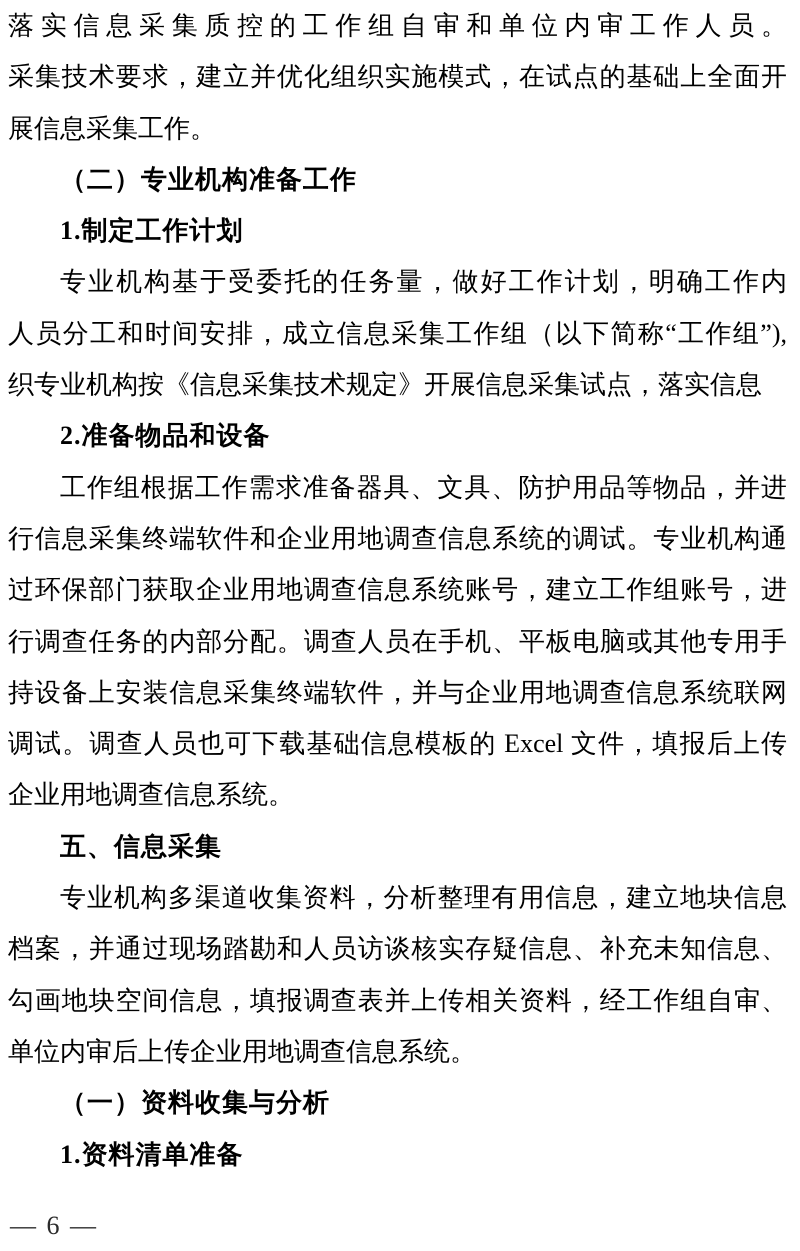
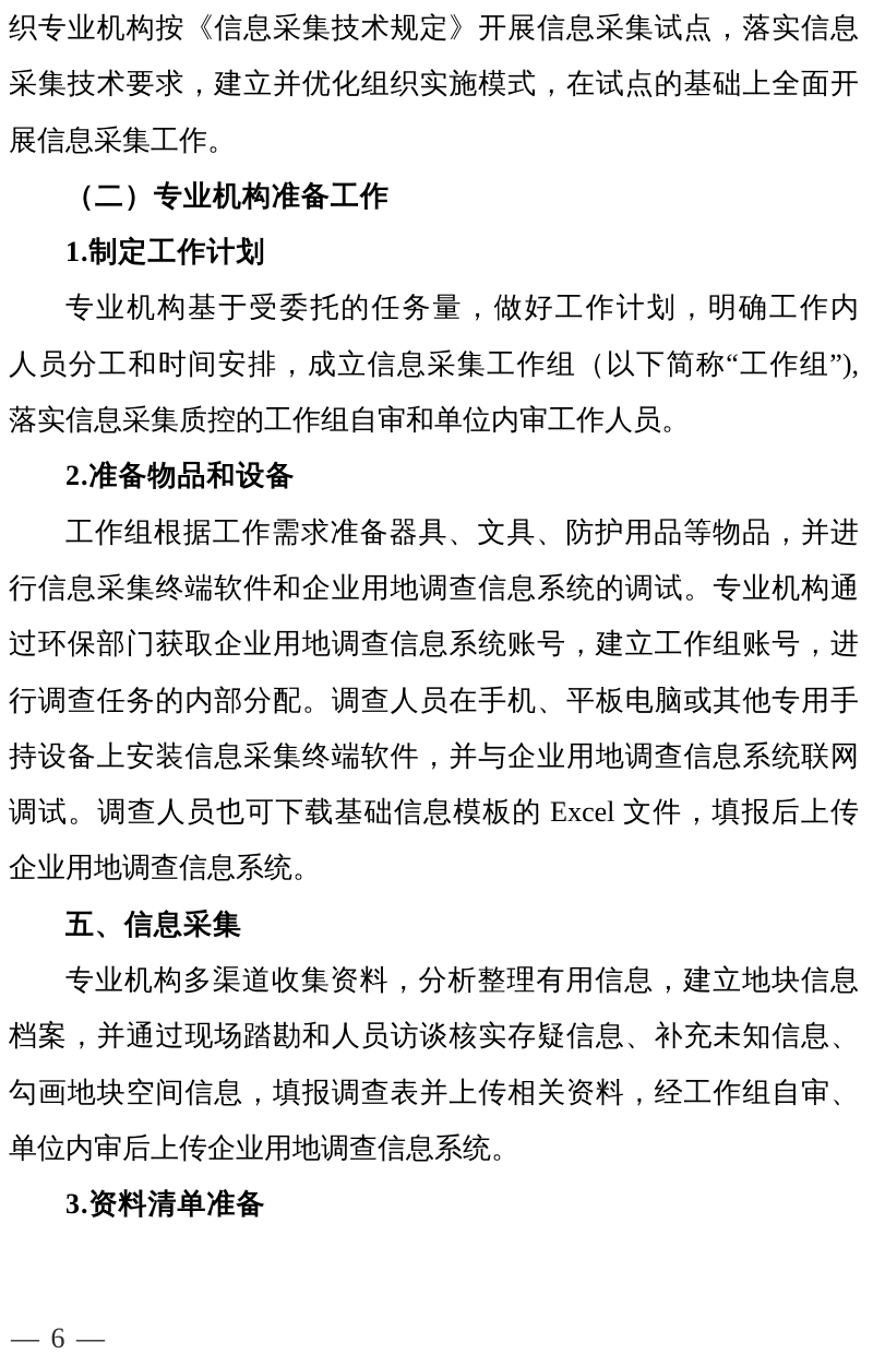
- 落实信息采集质控的工作组自审和单位内审工作人员。
+ 织专业机构按《信息采集技术规定》开展信息采集试点，落实信息
  采集技术要求，建立并优化组织实施模式，在试点的基础上全面开
  展信息采集工作。
  （二）专业机构准备工作
  1.制定工作计划
  专业机构基于受委托的任务量，做好工作计划，明确工作内
  人员分工和时间安排，成立信息采集工作组（以下简称“工作组”),
- 织专业机构按《信息采集技术规定》开展信息采集试点，落实信息
+ 落实信息采集质控的工作组自审和单位内审工作人员。
  2.准备物品和设备
  工作组根据工作需求准备器具、文具、防护用品等物品，并进
  行信息采集终端软件和企业用地调查信息系统的调试。专业机构通
  过环保部门获取企业用地调查信息系统账号，建立工作组账号，进
  行调查任务的内部分配。调查人员在手机、平板电脑或其他专用手
  持设备上安装信息采集终端软件，并与企业用地调查信息系统联网
  调试。调查人员也可下载基础信息模板的 Excel 文件，填报后上传
  企业用地调查信息系统。
  五、信息采集
  专业机构多渠道收集资料，分析整理有用信息，建立地块信息
  档案，并通过现场踏勘和人员访谈核实存疑信息、补充未知信息、
  勾画地块空间信息，填报调查表并上传相关资料，经工作组自审、
  单位内审后上传企业用地调查信息系统。
- （一）资料收集与分析
- 1.资料清单准备
+ 3.资料清单准备
  — 6 —
